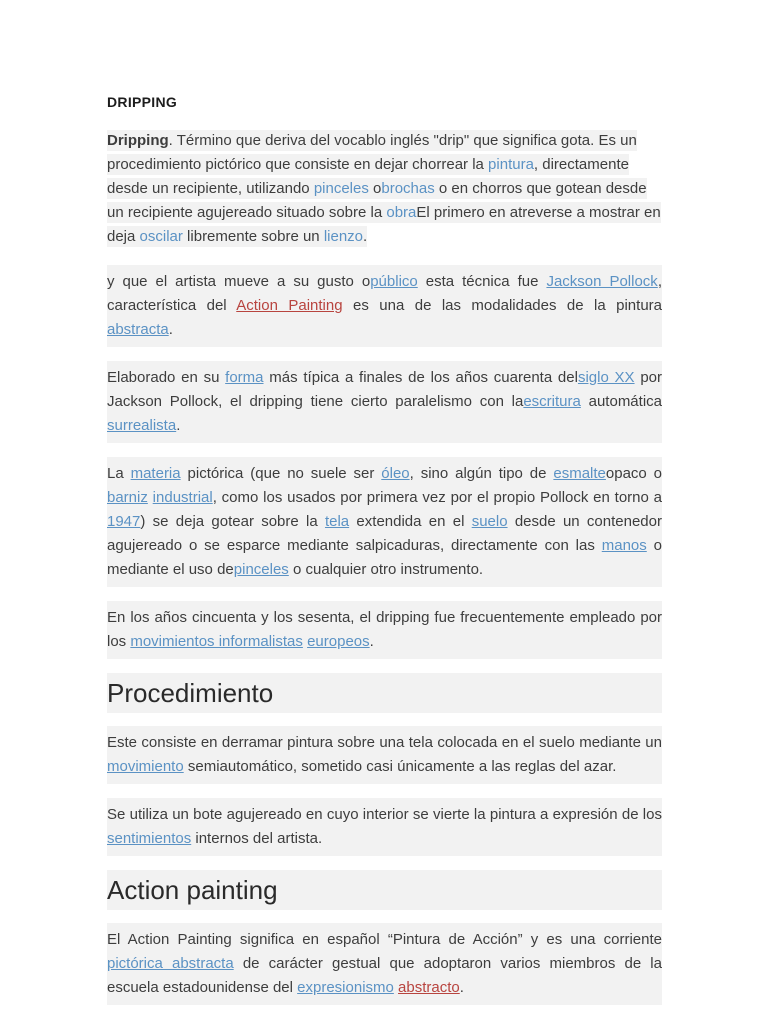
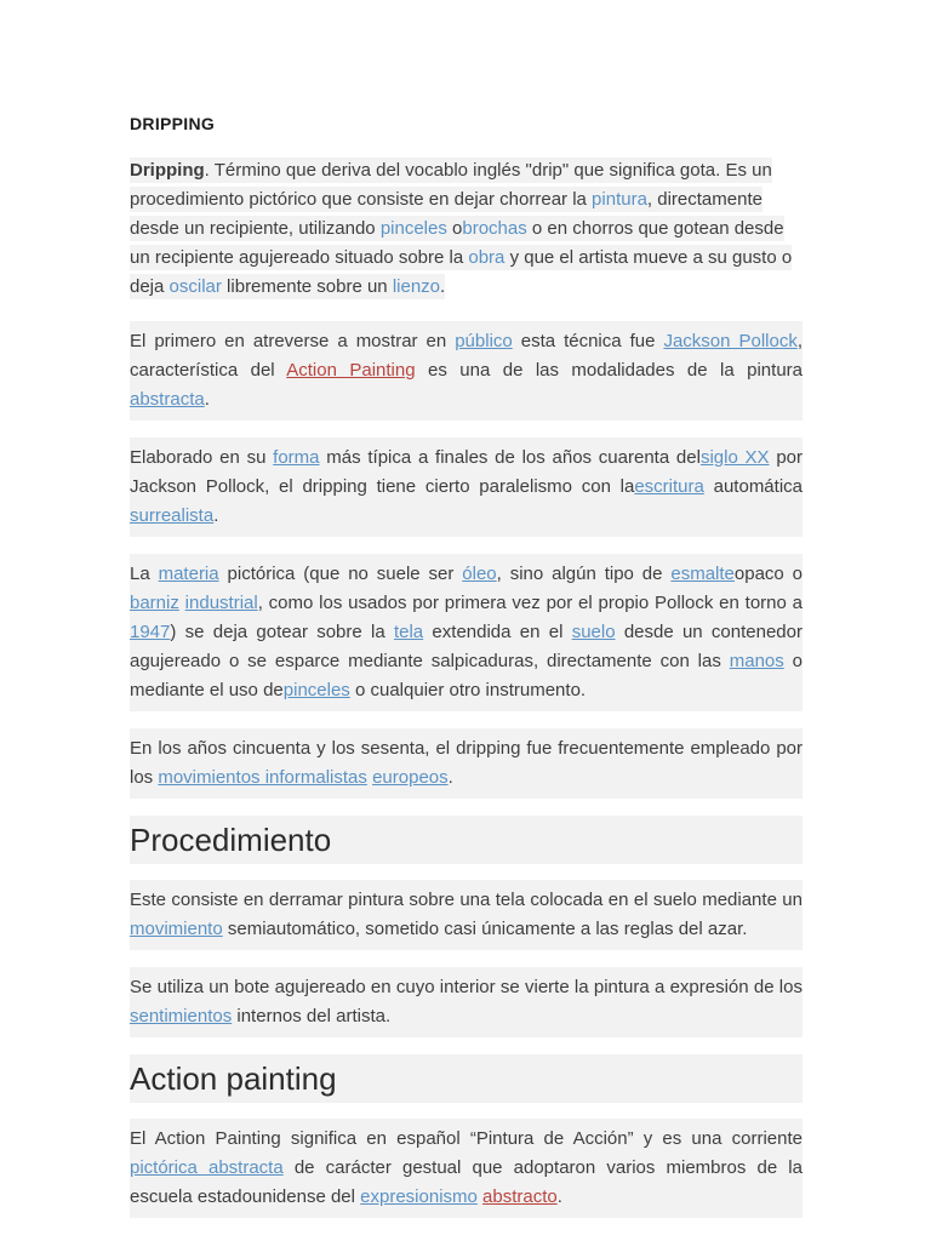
  DRIPPING
- Dripping. Término que deriva del vocablo inglés "drip" que significa gota. Es un procedimiento pictórico que consiste en dejar chorrear la pintura, directamente desde un recipiente, utilizando pinceles obrochas o en chorros que gotean desde un recipiente agujereado situado sobre la obraEl primero en atreverse a mostrar en
+ Dripping. Término que deriva del vocablo inglés "drip" que significa gota. Es un procedimiento pictórico que consiste en dejar chorrear la pintura, directamente desde un recipiente, utilizando pinceles obrochas o en chorros que gotean desde un recipiente agujereado situado sobre la obra y que el artista mueve a su gusto o
  deja oscilar libremente sobre un lienzo.
- y que el artista mueve a su gusto opúblico esta técnica fue Jackson Pollock, característica del Action Painting es una de las modalidades de la pintura abstracta.
+ El primero en atreverse a mostrar en público esta técnica fue Jackson Pollock, característica del Action Painting es una de las modalidades de la pintura abstracta.
  Elaborado en su forma más típica a finales de los años cuarenta delsiglo XX por Jackson Pollock, el dripping tiene cierto paralelismo con laescritura automática surrealista.
  La materia pictórica (que no suele ser óleo, sino algún tipo de esmalteopaco o barniz industrial, como los usados por primera vez por el propio Pollock en torno a 1947) se deja gotear sobre la tela extendida en el suelo desde un contenedor agujereado o se esparce mediante salpicaduras, directamente con las manos o mediante el uso depinceles o cualquier otro instrumento.
  En los años cincuenta y los sesenta, el dripping fue frecuentemente empleado por los movimientos informalistas europeos.
  Procedimiento
  Este consiste en derramar pintura sobre una tela colocada en el suelo mediante un movimiento semiautomático, sometido casi únicamente a las reglas del azar.
  Se utiliza un bote agujereado en cuyo interior se vierte la pintura a expresión de los sentimientos internos del artista.
  Action painting
  El Action Painting significa en español “Pintura de Acción” y es una corriente pictórica abstracta de carácter gestual que adoptaron varios miembros de la escuela estadounidense del expresionismo abstracto.
